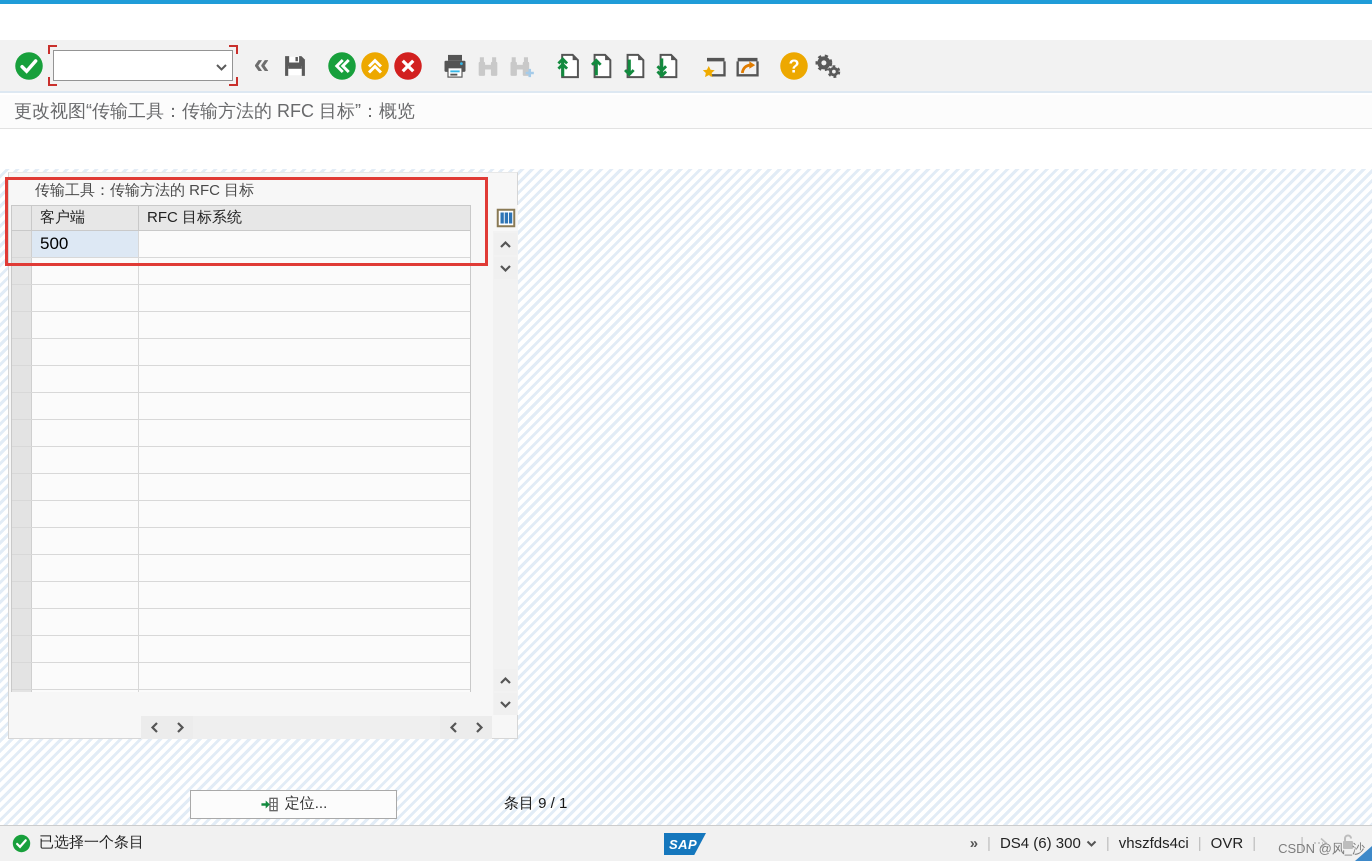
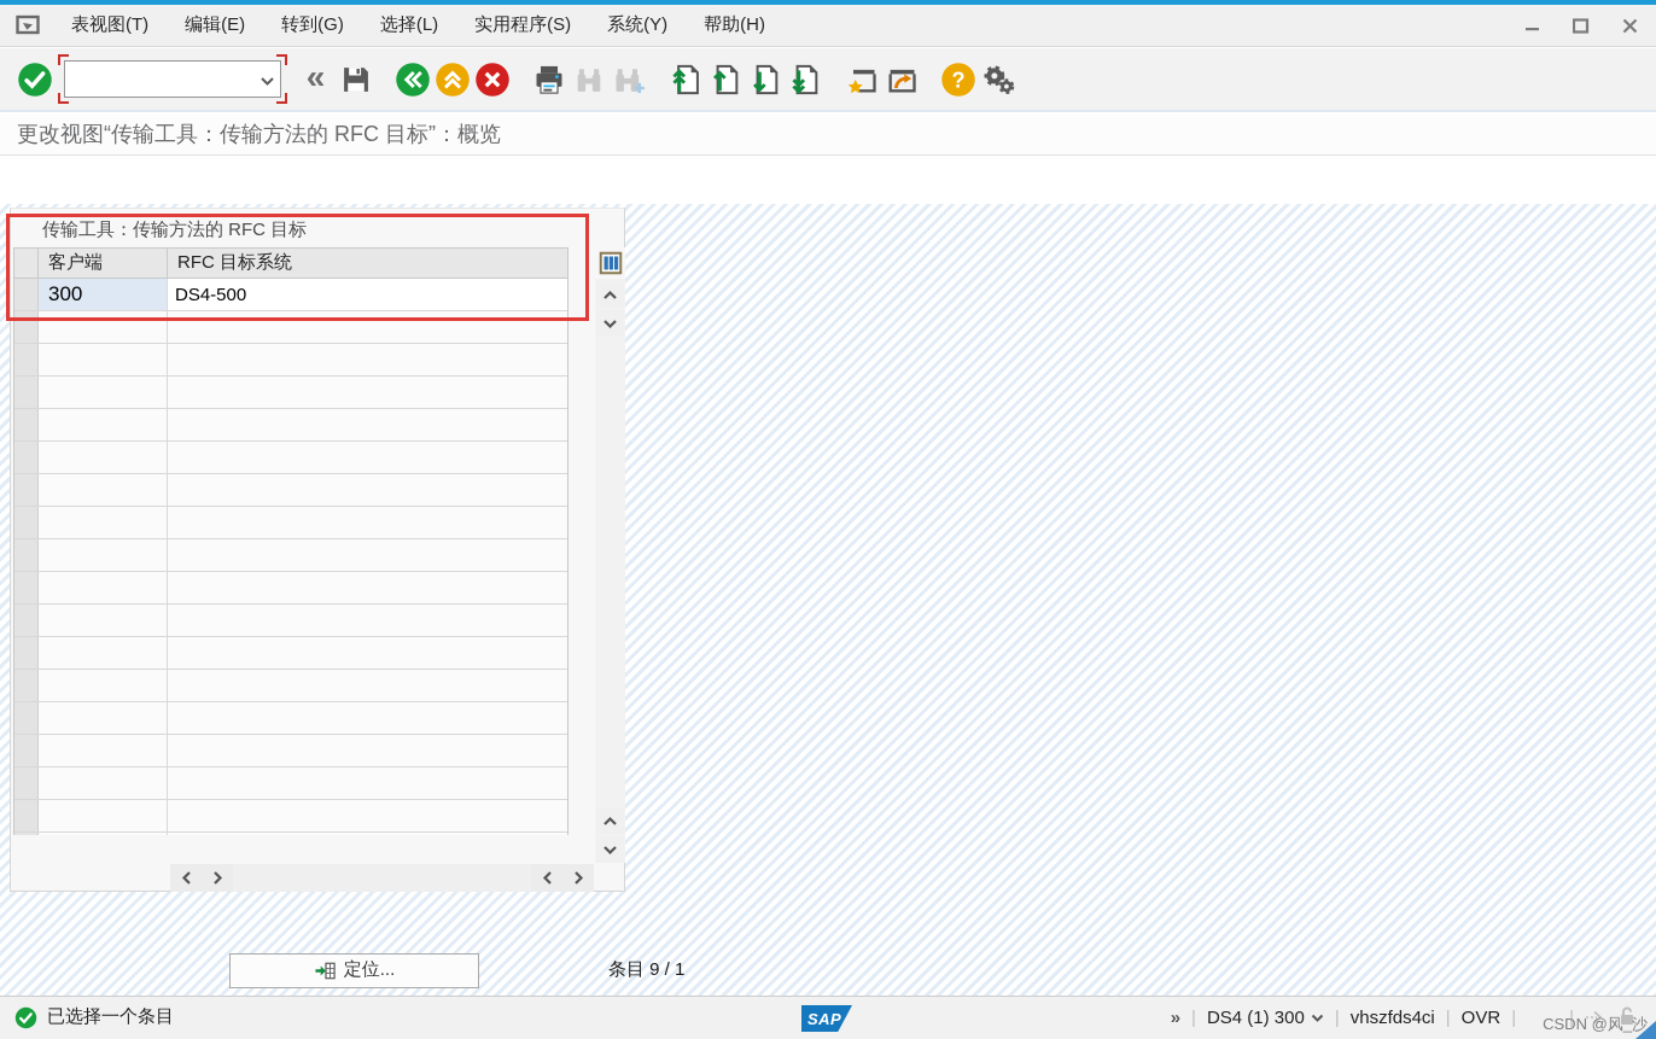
+ 表视图(T)
+ 编辑(E)
+ 转到(G)
+ 选择(L)
+ 实用程序(S)
+ 系统(Y)
+ 帮助(H)
  «
  ?
  更改视图“传输工具：传输方法的 RFC 目标”：概览
  传输工具：传输方法的 RFC 目标
  客户端
  RFC 目标系统
- 500
+ 300
+ DS4-500
  定位...
  条目 9 / 1
  已选择一个条目
  SAP
  »
  |
- DS4 (6) 300
+ DS4 (1) 300
  |
  vhszfds4ci
  |
  OVR
  |
  |
  CSDN @风_沙
